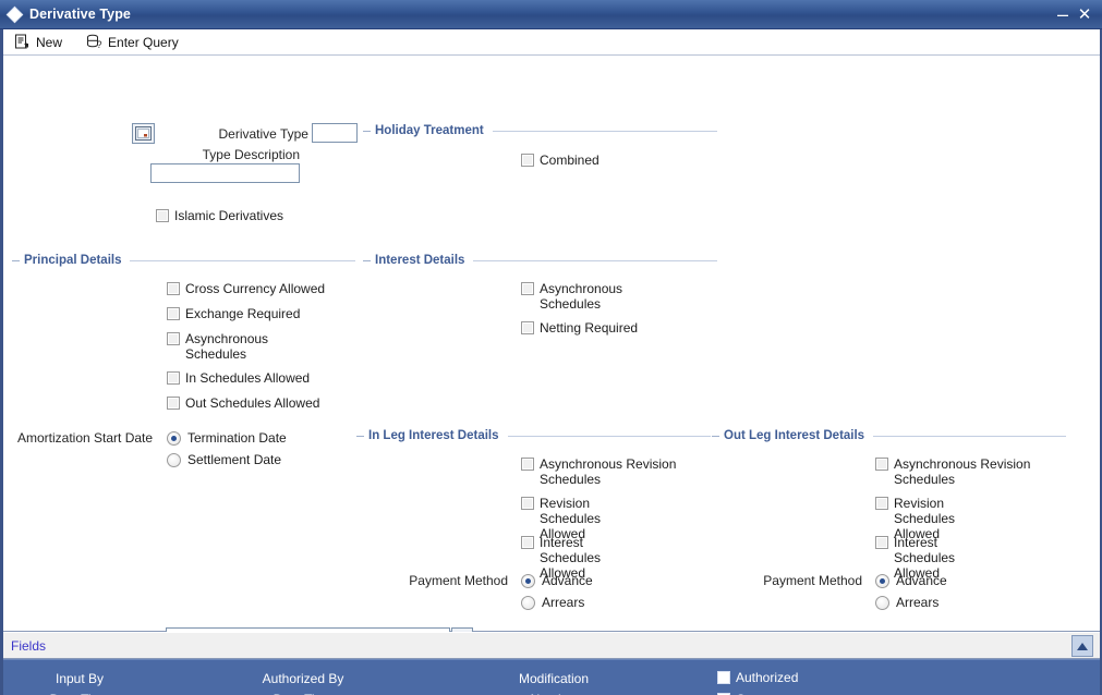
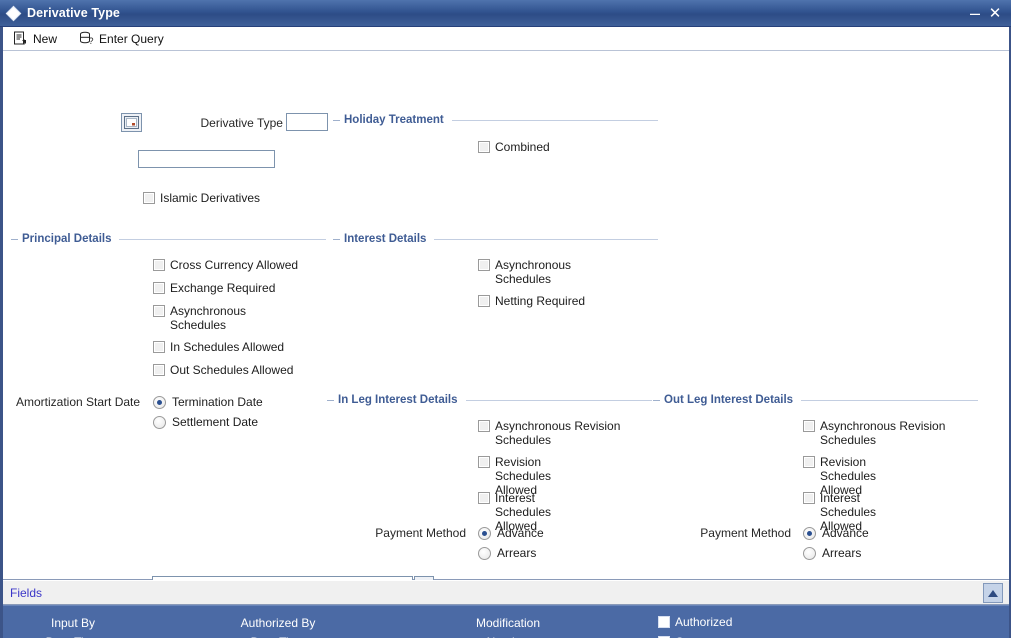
  Derivative Type
  –
  ✕
  New
  ?
  Enter Query
  Derivative Type
- Type Description
  Islamic Derivatives
  Holiday Treatment
  Combined
  Principal Details
  Cross Currency Allowed
  Exchange Required
  Asynchronous Schedules
  In Schedules Allowed
  Out Schedules Allowed
  Interest Details
  Asynchronous Schedules
  Netting Required
  Amortization Start Date
  Termination Date
  Settlement Date
  In Leg Interest Details
  Asynchronous Revision Schedules
  Revision Schedules Allowed
  Interest Schedules Allowed
  Payment Method
  Advance
  Arrears
  Out Leg Interest Details
  Asynchronous Revision Schedules
  Revision Schedules Allowed
  Interest Schedules Allowed
  Payment Method
  Advance
  Arrears
  Fields
  Input By
  Authorized By
  Modification
  Authorized
